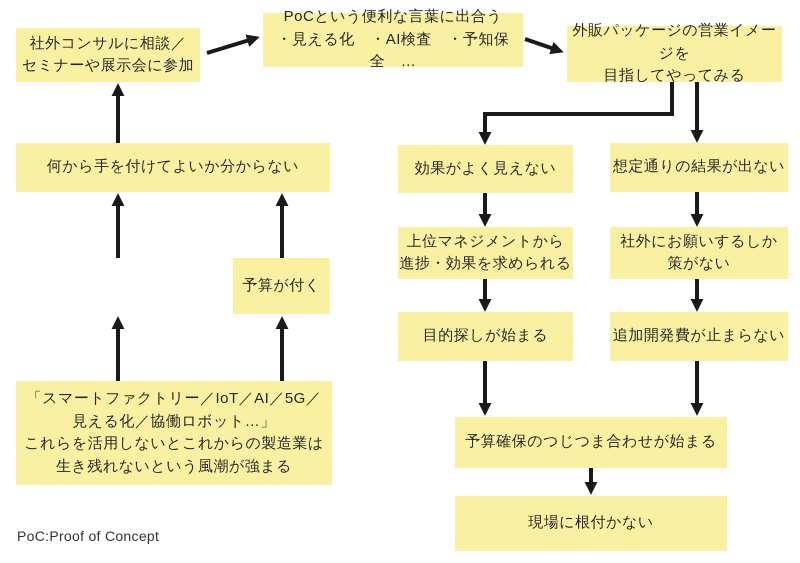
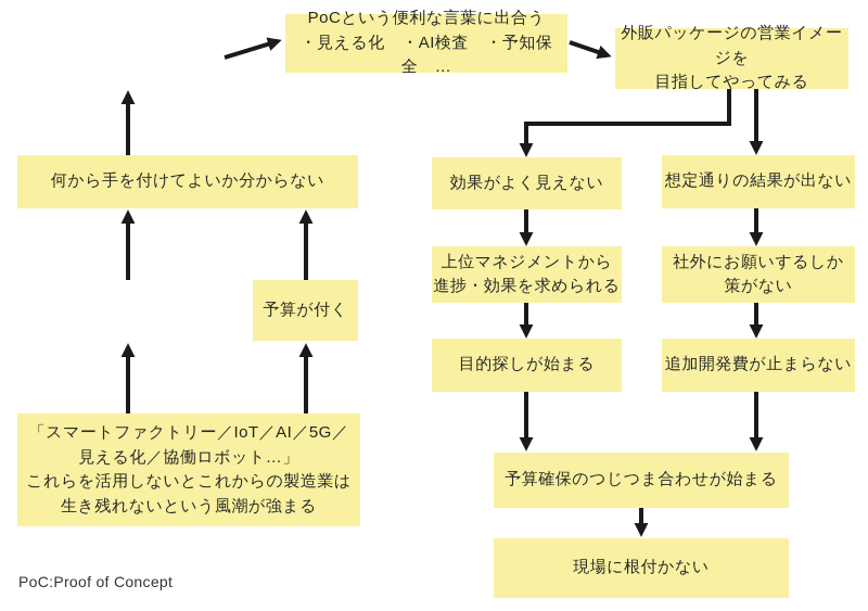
- 社外コンサルに相談／
- セミナーや展示会に参加
  PoCという便利な言葉に出合う
  ・見える化 ・AI検査 ・予知保全 …
  外販パッケージの営業イメージを
  目指してやってみる
  何から手を付けてよいか分からない
  予算が付く
  「スマートファクトリー／IoT／AI／5G／
  見える化／協働ロボット…」
  これらを活用しないとこれからの製造業は
  生き残れないという風潮が強まる
  効果がよく見えない
  想定通りの結果が出ない
  上位マネジメントから
  進捗・効果を求められる
  社外にお願いするしか
  策がない
  目的探しが始まる
  追加開発費が止まらない
  予算確保のつじつま合わせが始まる
  現場に根付かない
  PoC:Proof of Concept
